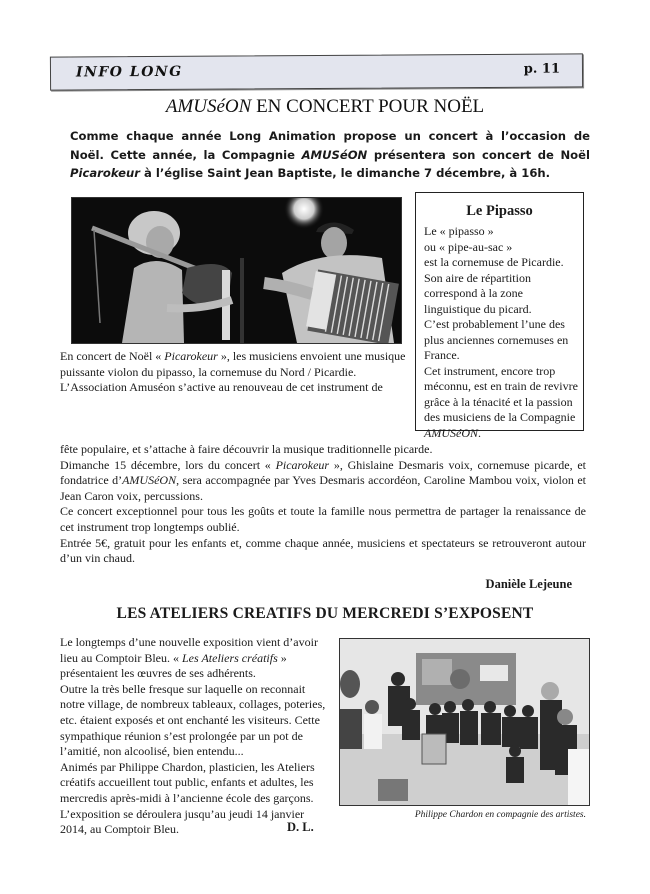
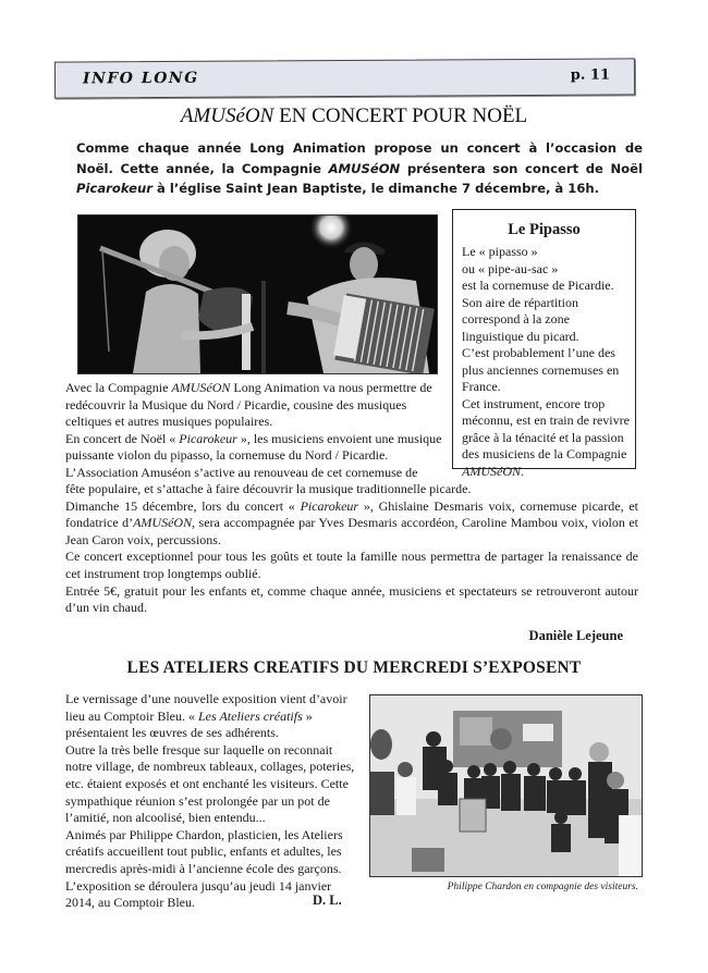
  INFO LONG
  p. 11
  AMUSéON EN CONCERT POUR NOËL
  Comme chaque année Long Animation propose un concert à l’occasion de Noël. Cette année, la Compagnie AMUSéON présentera son concert de Noël Picarokeur à l’église Saint Jean Baptiste, le dimanche 7 décembre, à 16h.
  Le Pipasso
  Le « pipasso »
  ou « pipe-au-sac »
  est la cornemuse de Picardie. Son aire de répartition correspond à la zone linguistique du picard.
  C’est probablement l’une des plus anciennes cornemuses en France.
  Cet instrument, encore trop méconnu, est en train de revivre grâce à la ténacité et la passion des musiciens de la Compagnie AMUSéON.
+ Avec la Compagnie AMUSéON Long Animation va nous permettre de redécouvrir la Musique du Nord / Picardie, cousine des musiques celtiques et autres musiques populaires.
  En concert de Noël « Picarokeur », les musiciens envoient une musique puissante violon du pipasso, la cornemuse du Nord / Picardie.
- L’Association Amuséon s’active au renouveau de cet instrument de
+ L’Association Amuséon s’active au renouveau de cet cornemuse de
  fête populaire, et s’attache à faire découvrir la musique traditionnelle picarde.
  Dimanche 15 décembre, lors du concert « Picarokeur », Ghislaine Desmaris voix, cornemuse picarde, et fondatrice d’AMUSéON, sera accompagnée par Yves Desmaris accordéon, Caroline Mambou voix, violon et Jean Caron voix, percussions.
  Ce concert exceptionnel pour tous les goûts et toute la famille nous permettra de partager la renaissance de cet instrument trop longtemps oublié.
  Entrée 5€, gratuit pour les enfants et, comme chaque année, musiciens et spectateurs se retrouveront autour d’un vin chaud.
  Danièle Lejeune
  LES ATELIERS CREATIFS DU MERCREDI S’EXPOSENT
- Le longtemps d’une nouvelle exposition vient d’avoir lieu au Comptoir Bleu. « Les Ateliers créatifs » présentaient les œuvres de ses adhérents.
+ Le vernissage d’une nouvelle exposition vient d’avoir lieu au Comptoir Bleu. « Les Ateliers créatifs » présentaient les œuvres de ses adhérents.
  Outre la très belle fresque sur laquelle on reconnait notre village, de nombreux tableaux, collages, poteries, etc. étaient exposés et ont enchanté les visiteurs. Cette sympathique réunion s’est prolongée par un pot de l’amitié, non alcoolisé, bien entendu...
  Animés par Philippe Chardon, plasticien, les Ateliers créatifs accueillent tout public, enfants et adultes, les mercredis après-midi à l’ancienne école des garçons.
  L’exposition se déroulera jusqu’au jeudi 14 janvier 2014, au Comptoir Bleu.
  D. L.
- Philippe Chardon en compagnie des artistes.
+ Philippe Chardon en compagnie des visiteurs.
